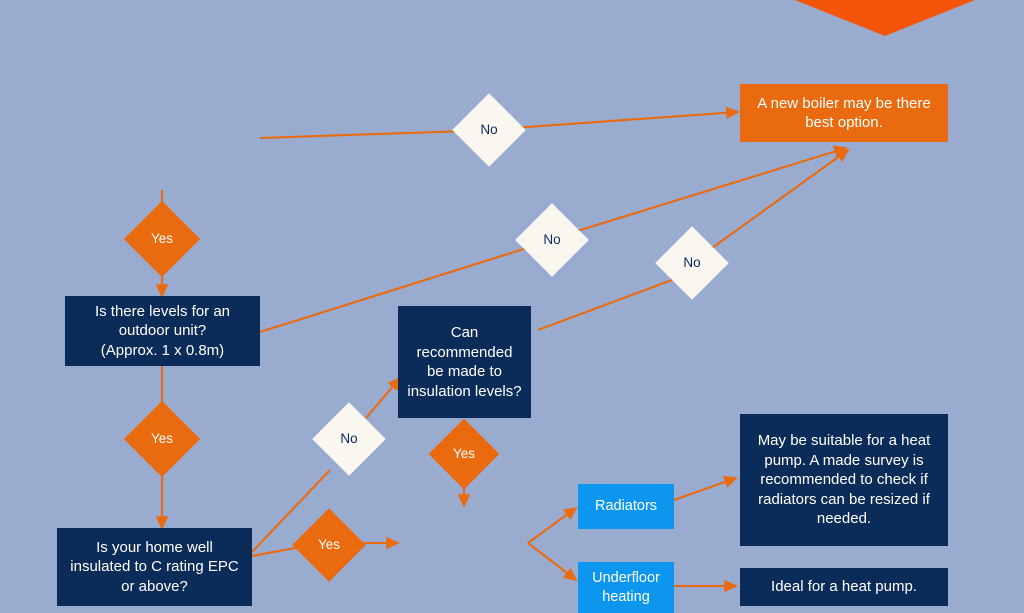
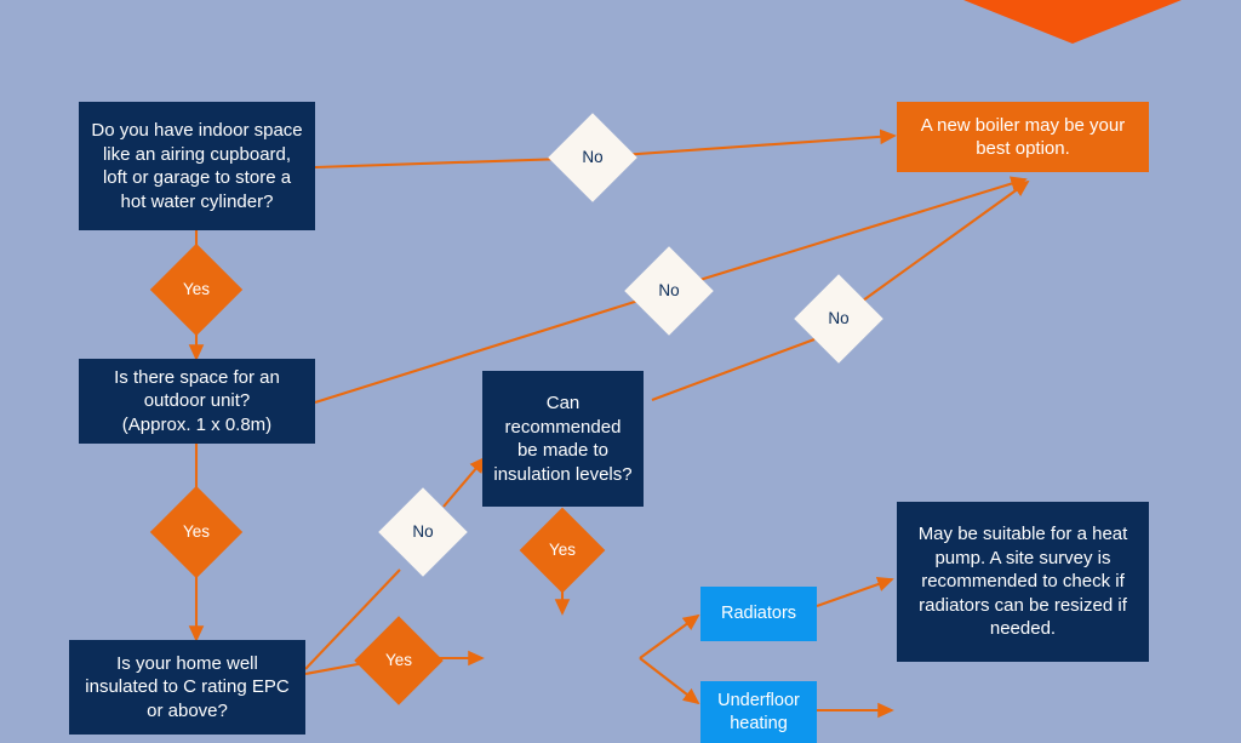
+ Do you have indoor space like an airing cupboard, loft or garage to store a hot water cylinder?
- Is there levels for an
+ Is there space for an
  outdoor unit?
  (Approx. 1 x 0.8m)
  Is your home well insulated to C rating EPC or above?
  Can recommended be made to insulation levels?
- A new boiler may be there best option.
+ A new boiler may be your best option.
  Radiators
  Underfloor heating
- May be suitable for a heat pump. A made survey is recommended to check if radiators can be resized if needed.
+ May be suitable for a heat pump. A site survey is recommended to check if radiators can be resized if needed.
- Ideal for a heat pump.
  Yes
  No
  Yes
  No
  No
  No
  Yes
  Yes
